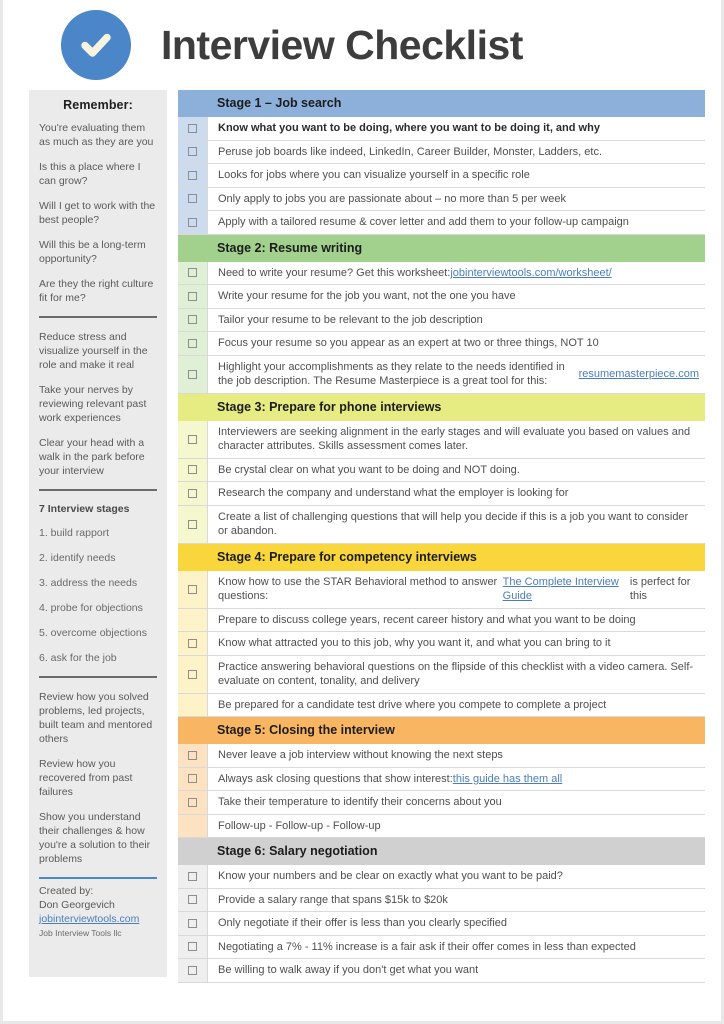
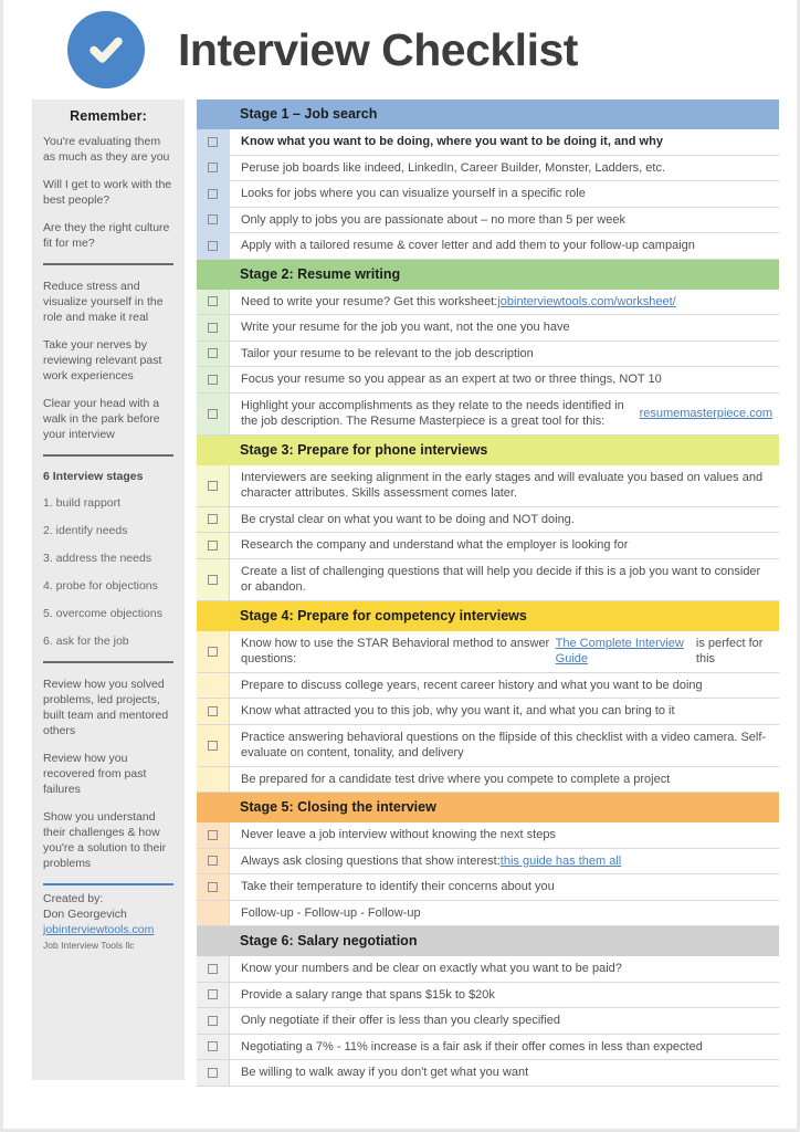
  Interview Checklist
  Remember:
  You're evaluating them as much as they are you
- Is this a place where I can grow?
  Will I get to work with the best people?
- Will this be a long-term opportunity?
  Are they the right culture fit for me?
  Reduce stress and visualize yourself in the role and make it real
  Take your nerves by reviewing relevant past work experiences
  Clear your head with a walk in the park before your interview
- 7 Interview stages
+ 6 Interview stages
  1. build rapport
  2. identify needs
  3. address the needs
  4. probe for objections
  5. overcome objections
  6. ask for the job
  Review how you solved problems, led projects, built team and mentored others
  Review how you recovered from past failures
  Show you understand their challenges & how you're a solution to their problems
  Created by:
  Don Georgevich
  jobinterviewtools.com
  Job Interview Tools llc
  Stage 1 – Job search
  Know what you want to be doing, where you want to be doing it, and why
  Peruse job boards like indeed, LinkedIn, Career Builder, Monster, Ladders, etc.
  Looks for jobs where you can visualize yourself in a specific role
  Only apply to jobs you are passionate about – no more than 5 per week
  Apply with a tailored resume & cover letter and add them to your follow-up campaign
  Stage 2: Resume writing
  Need to write your resume? Get this worksheet:
  jobinterviewtools.com/worksheet/
  Write your resume for the job you want, not the one you have
  Tailor your resume to be relevant to the job description
  Focus your resume so you appear as an expert at two or three things, NOT 10
  Highlight your accomplishments as they relate to the needs identified in the job description. The Resume Masterpiece is a great tool for this:
  resumemasterpiece.com
  Stage 3: Prepare for phone interviews
  Interviewers are seeking alignment in the early stages and will evaluate you based on values and character attributes. Skills assessment comes later.
  Be crystal clear on what you want to be doing and NOT doing.
  Research the company and understand what the employer is looking for
  Create a list of challenging questions that will help you decide if this is a job you want to consider or abandon.
  Stage 4: Prepare for competency interviews
  Know how to use the STAR Behavioral method to answer questions:
  The Complete Interview Guide
  is perfect for this
  Prepare to discuss college years, recent career history and what you want to be doing
  Know what attracted you to this job, why you want it, and what you can bring to it
  Practice answering behavioral questions on the flipside of this checklist with a video camera. Self-evaluate on content, tonality, and delivery
  Be prepared for a candidate test drive where you compete to complete a project
  Stage 5: Closing the interview
  Never leave a job interview without knowing the next steps
  Always ask closing questions that show interest:
  this guide has them all
  Take their temperature to identify their concerns about you
  Follow-up - Follow-up - Follow-up
  Stage 6: Salary negotiation
  Know your numbers and be clear on exactly what you want to be paid?
  Provide a salary range that spans $15k to $20k
  Only negotiate if their offer is less than you clearly specified
  Negotiating a 7% - 11% increase is a fair ask if their offer comes in less than expected
  Be willing to walk away if you don't get what you want
